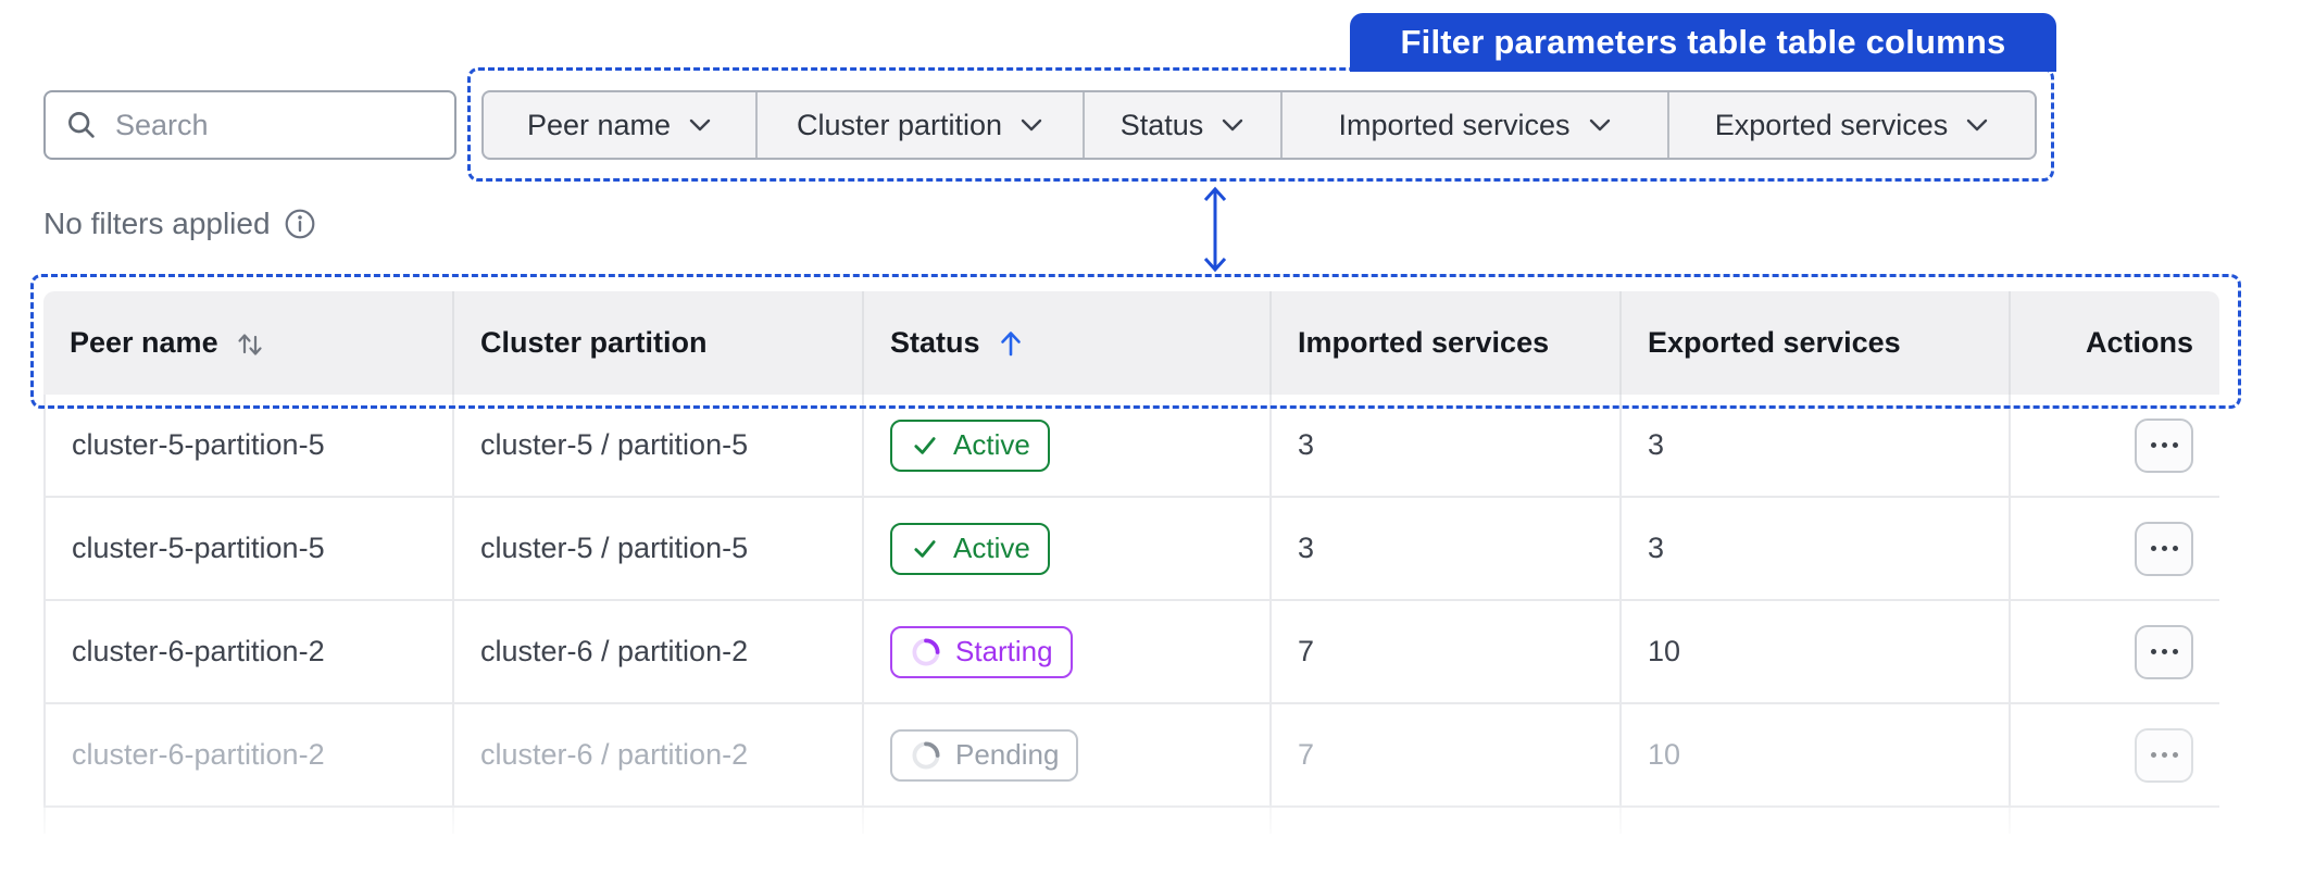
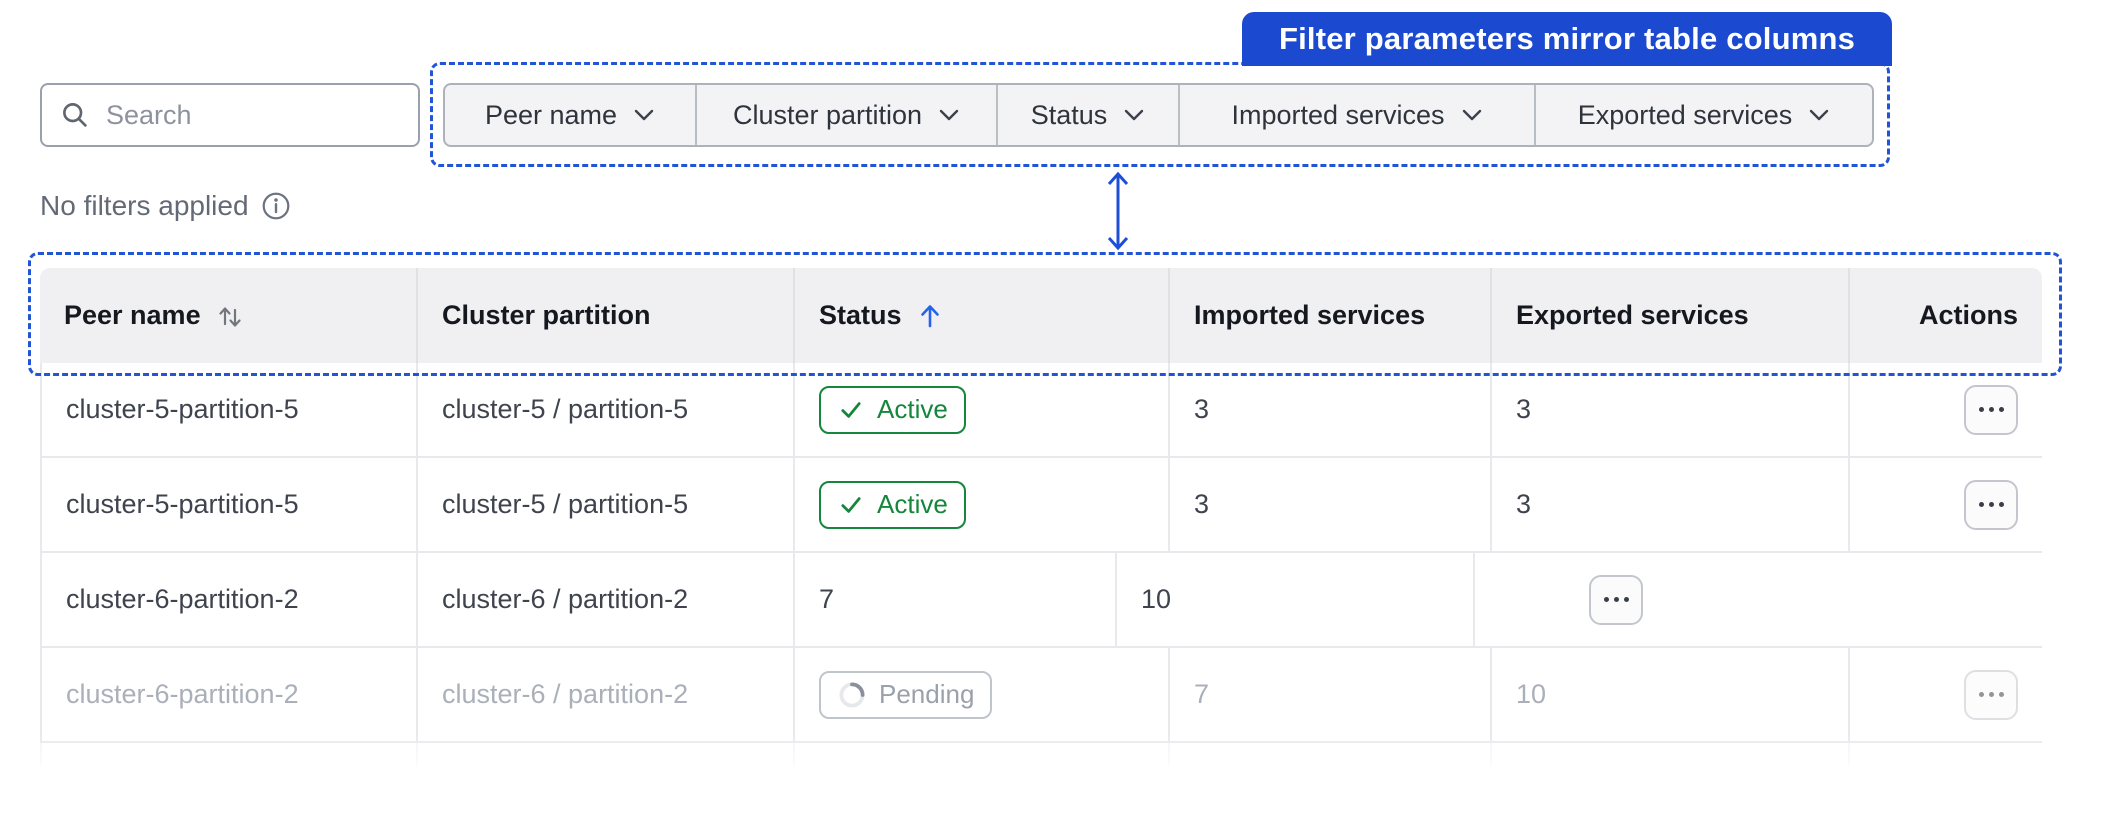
- Filter parameters table table columns
+ Filter parameters mirror table columns
  Search
  Peer name
  Cluster partition
  Status
  Imported services
  Exported services
  No filters applied
  Peer name
  Cluster partition
  Status
  Imported services
  Exported services
  Actions
  cluster-5-partition-5
  cluster-5 / partition-5
  Active
  3
  3
  cluster-5-partition-5
  cluster-5 / partition-5
  Active
  3
  3
  cluster-6-partition-2
  cluster-6 / partition-2
- Starting
  7
  10
  cluster-6-partition-2
  cluster-6 / partition-2
  Pending
  7
  10
